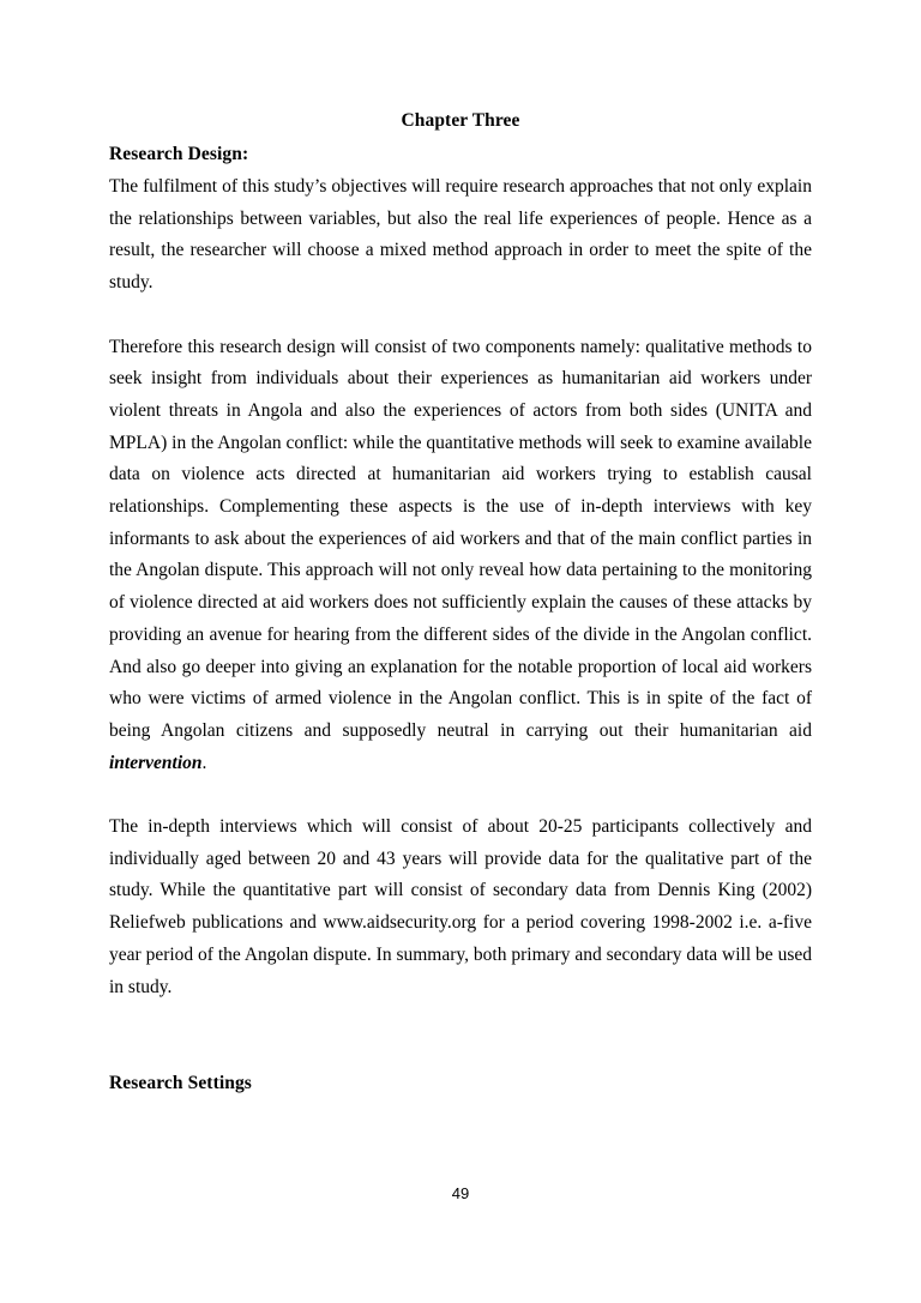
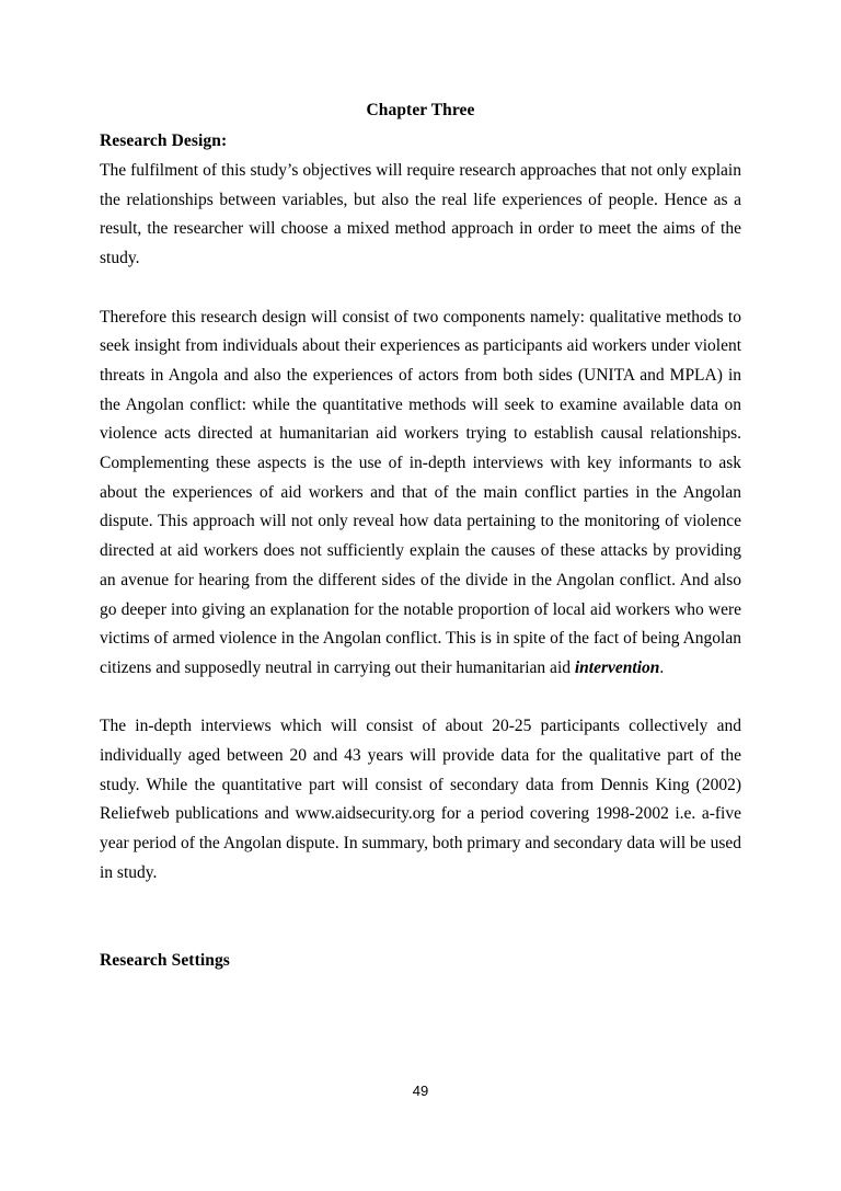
  Chapter Three
  Research Design:
- The fulfilment of this study’s objectives will require research approaches that not only explain the relationships between variables, but also the real life experiences of people. Hence as a result, the researcher will choose a mixed method approach in order to meet the spite of the study.
+ The fulfilment of this study’s objectives will require research approaches that not only explain the relationships between variables, but also the real life experiences of people. Hence as a result, the researcher will choose a mixed method approach in order to meet the aims of the study.
- Therefore this research design will consist of two components namely: qualitative methods to seek insight from individuals about their experiences as humanitarian aid workers under violent threats in Angola and also the experiences of actors from both sides (UNITA and MPLA) in the Angolan conflict: while the quantitative methods will seek to examine available data on violence acts directed at humanitarian aid workers trying to establish causal relationships. Complementing these aspects is the use of in-depth interviews with key informants to ask about the experiences of aid workers and that of the main conflict parties in the Angolan dispute. This approach will not only reveal how data pertaining to the monitoring of violence directed at aid workers does not sufficiently explain the causes of these attacks by providing an avenue for hearing from the different sides of the divide in the Angolan conflict. And also go deeper into giving an explanation for the notable proportion of local aid workers who were victims of armed violence in the Angolan conflict. This is in spite of the fact of being Angolan citizens and supposedly neutral in carrying out their humanitarian aid intervention.
+ Therefore this research design will consist of two components namely: qualitative methods to seek insight from individuals about their experiences as participants aid workers under violent threats in Angola and also the experiences of actors from both sides (UNITA and MPLA) in the Angolan conflict: while the quantitative methods will seek to examine available data on violence acts directed at humanitarian aid workers trying to establish causal relationships. Complementing these aspects is the use of in-depth interviews with key informants to ask about the experiences of aid workers and that of the main conflict parties in the Angolan dispute. This approach will not only reveal how data pertaining to the monitoring of violence directed at aid workers does not sufficiently explain the causes of these attacks by providing an avenue for hearing from the different sides of the divide in the Angolan conflict. And also go deeper into giving an explanation for the notable proportion of local aid workers who were victims of armed violence in the Angolan conflict. This is in spite of the fact of being Angolan citizens and supposedly neutral in carrying out their humanitarian aid intervention.
  The in-depth interviews which will consist of about 20-25 participants collectively and individually aged between 20 and 43 years will provide data for the qualitative part of the study. While the quantitative part will consist of secondary data from Dennis King (2002) Reliefweb publications and www.aidsecurity.org for a period covering 1998-2002 i.e. a-five year period of the Angolan dispute. In summary, both primary and secondary data will be used in study.
  Research Settings
  49
